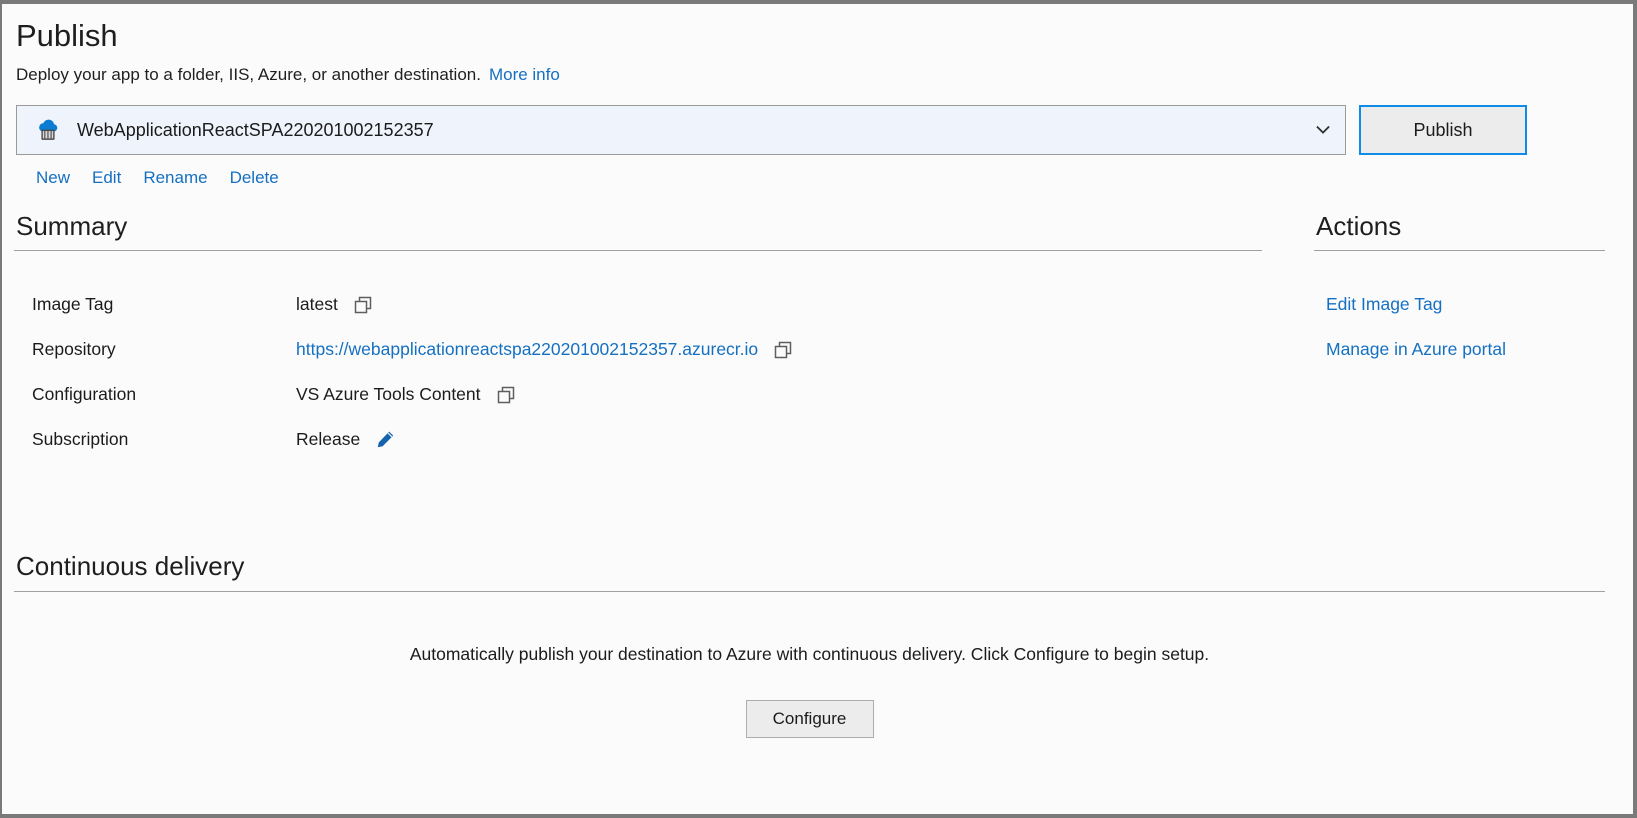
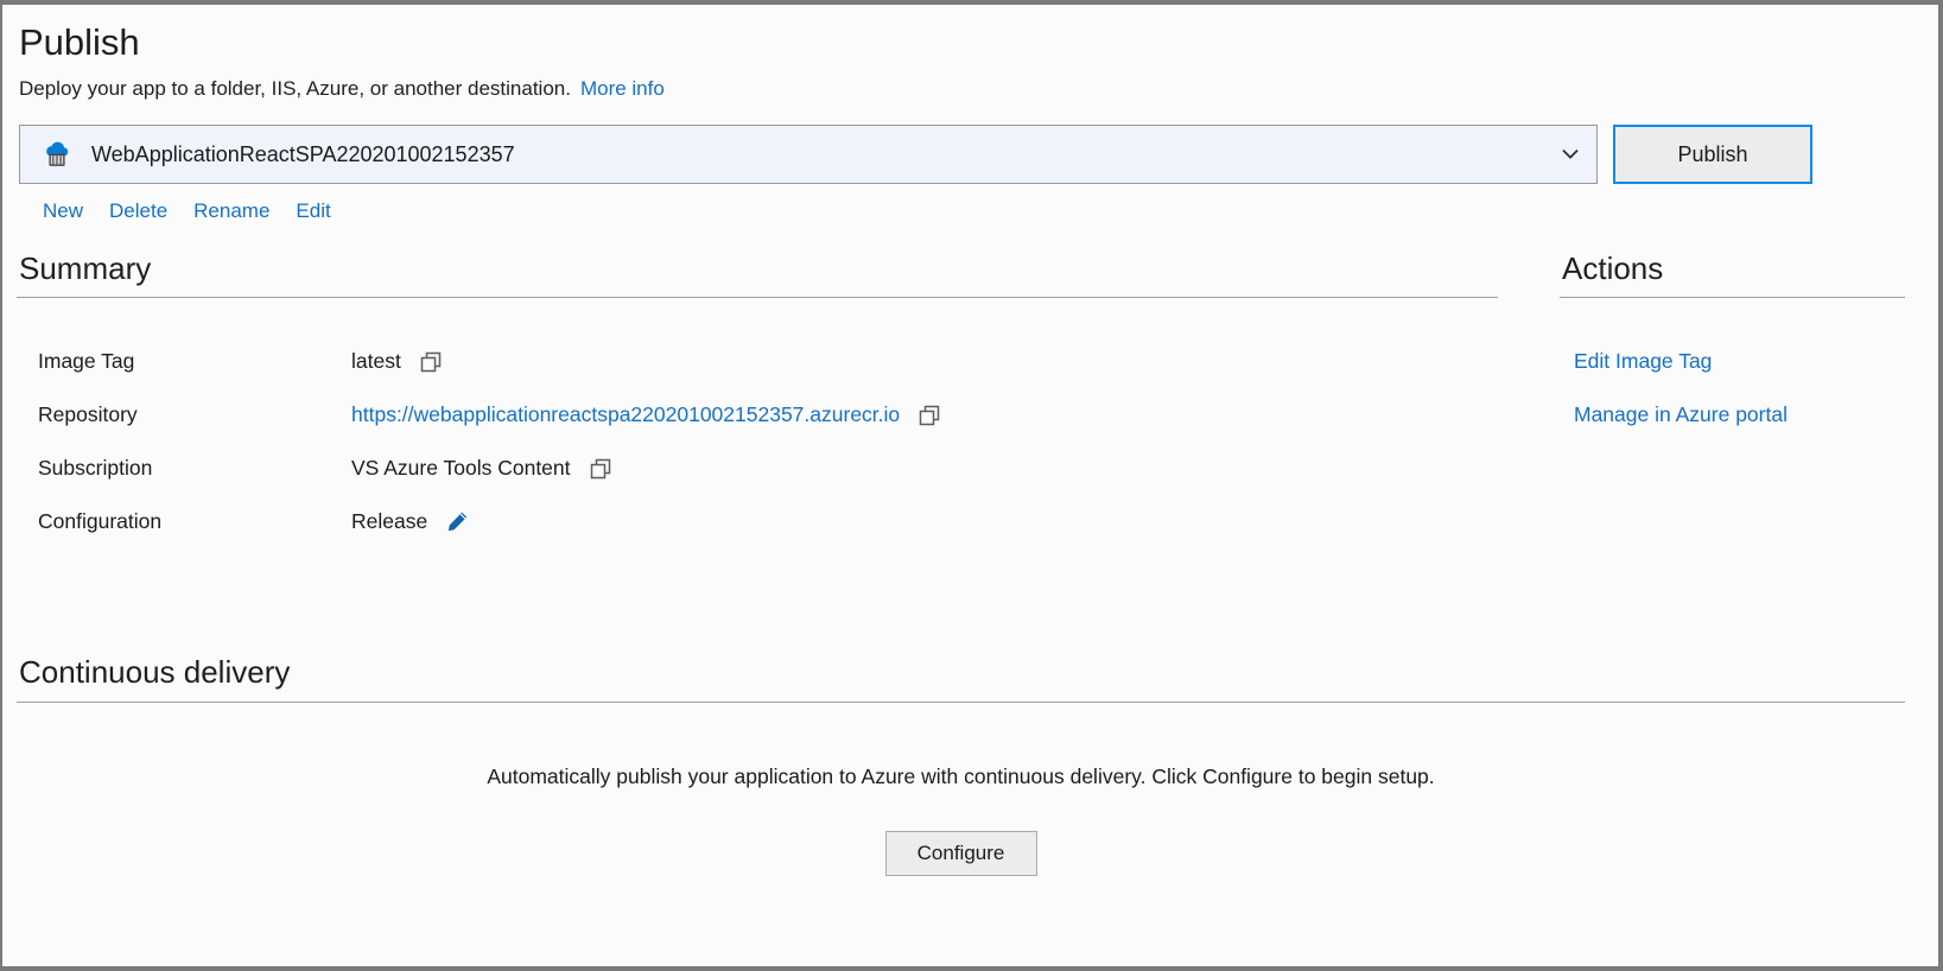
  Publish
  Deploy your app to a folder, IIS, Azure, or another destination. More info
  WebApplicationReactSPA220201002152357
  Publish
  New
- Edit
+ Delete
  Rename
- Delete
+ Edit
  Summary
  Image Tag
  latest
  Repository
  https://webapplicationreactspa220201002152357.azurecr.io
- Configuration
+ Subscription
  VS Azure Tools Content
- Subscription
+ Configuration
  Release
  Actions
  Edit Image Tag
  Manage in Azure portal
  Continuous delivery
- Automatically publish your destination to Azure with continuous delivery. Click Configure to begin setup.
+ Automatically publish your application to Azure with continuous delivery. Click Configure to begin setup.
  Configure
